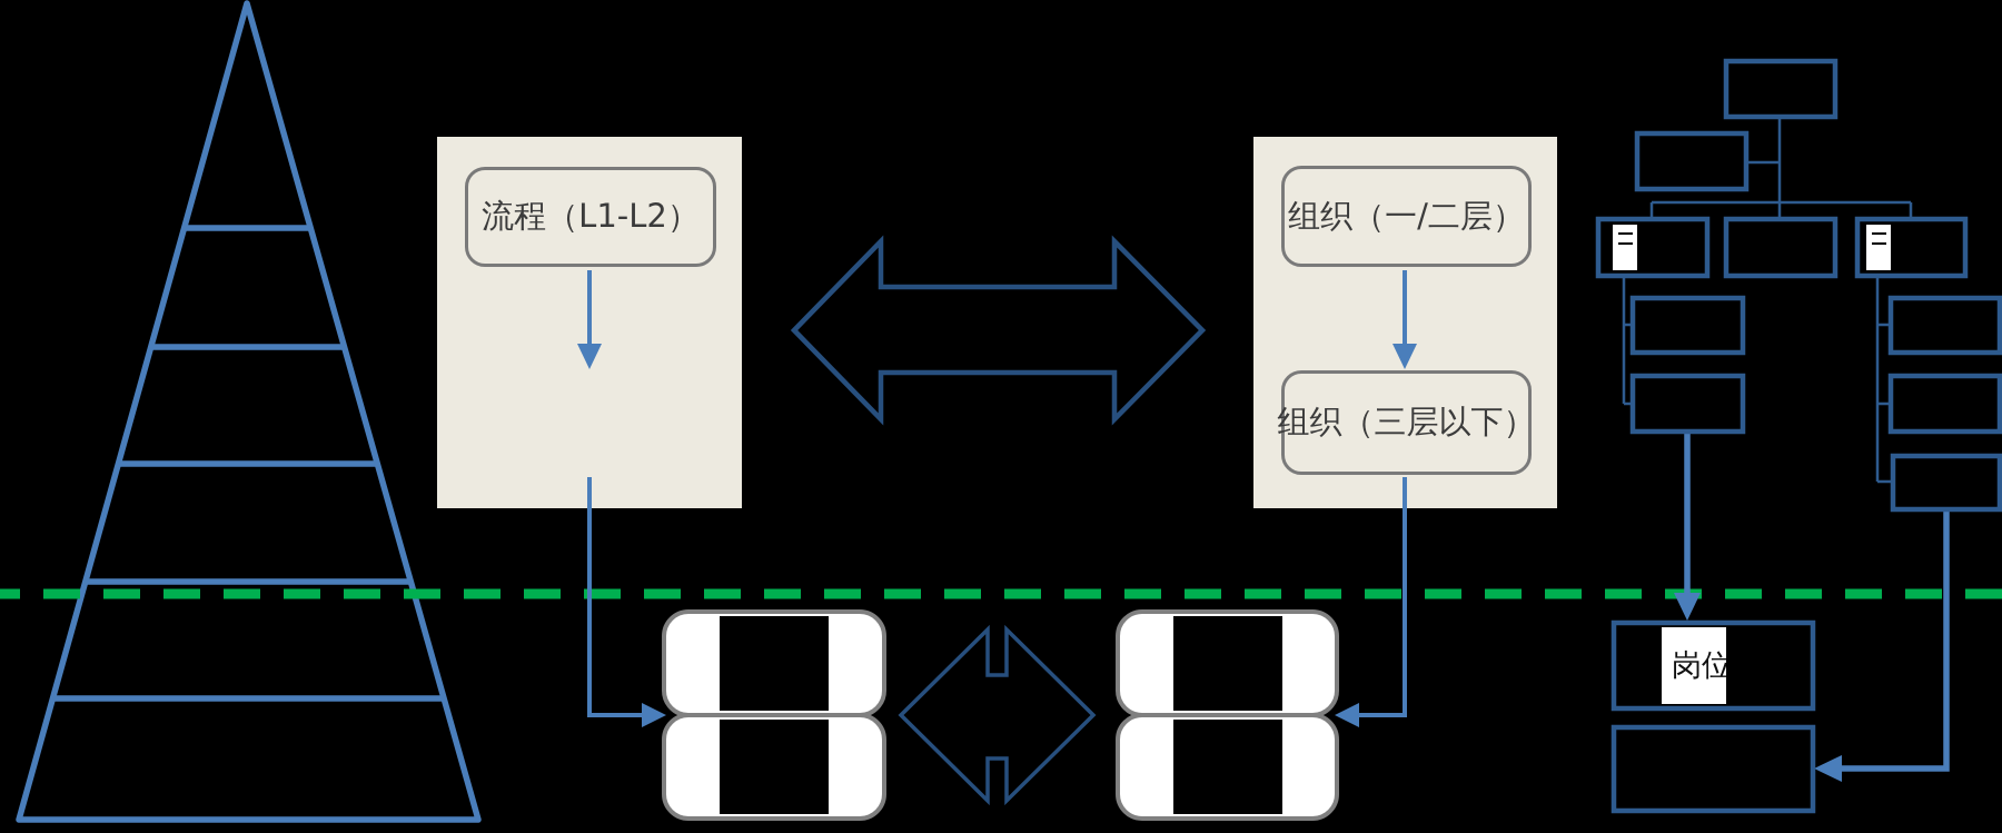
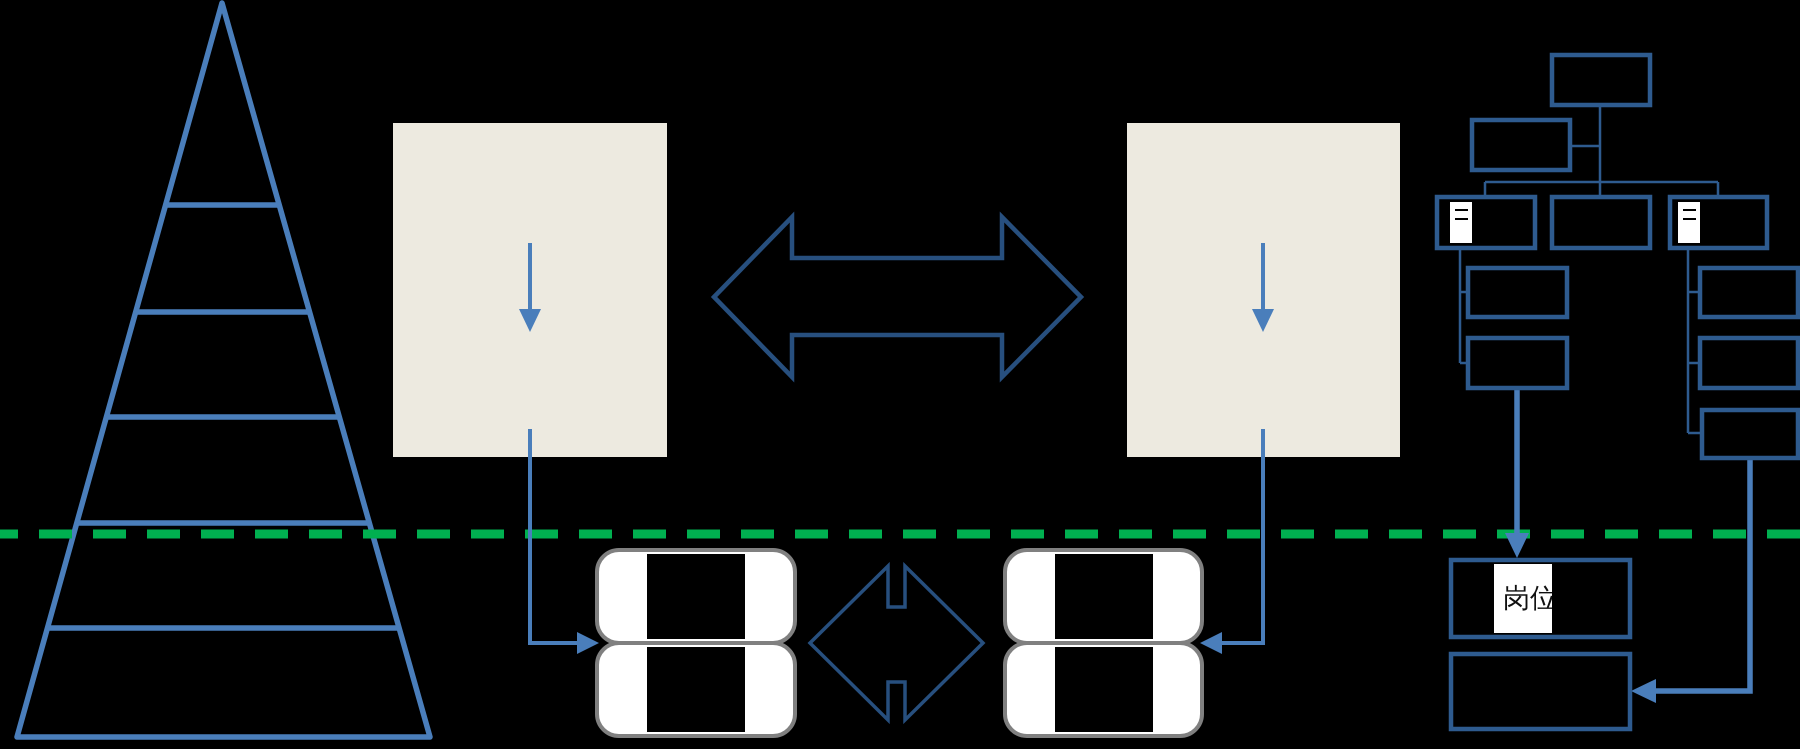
- 流程（L1-L2）
- 组织（一/二层）
- 组织（三层以下）
  岗位
